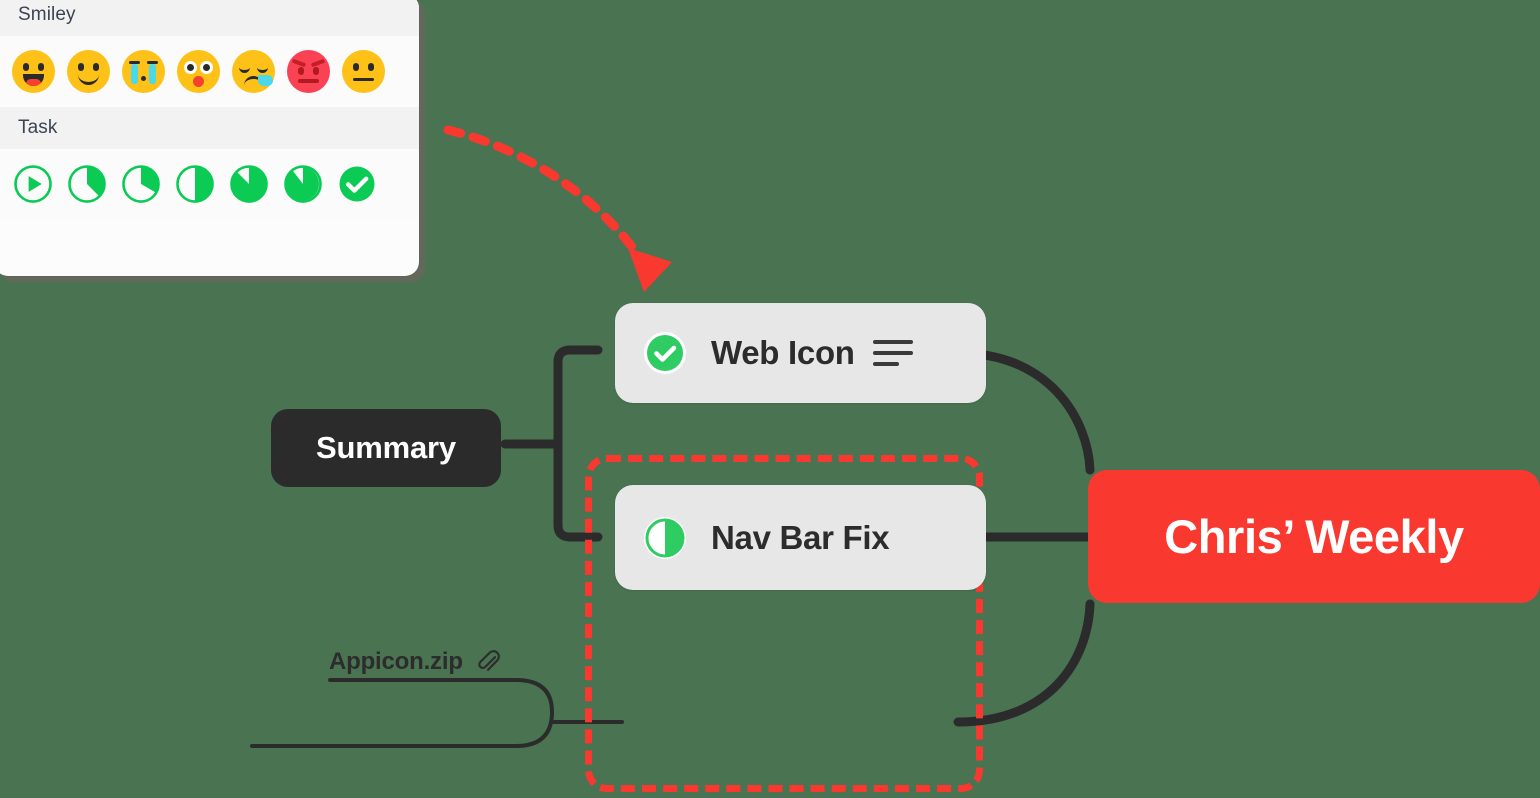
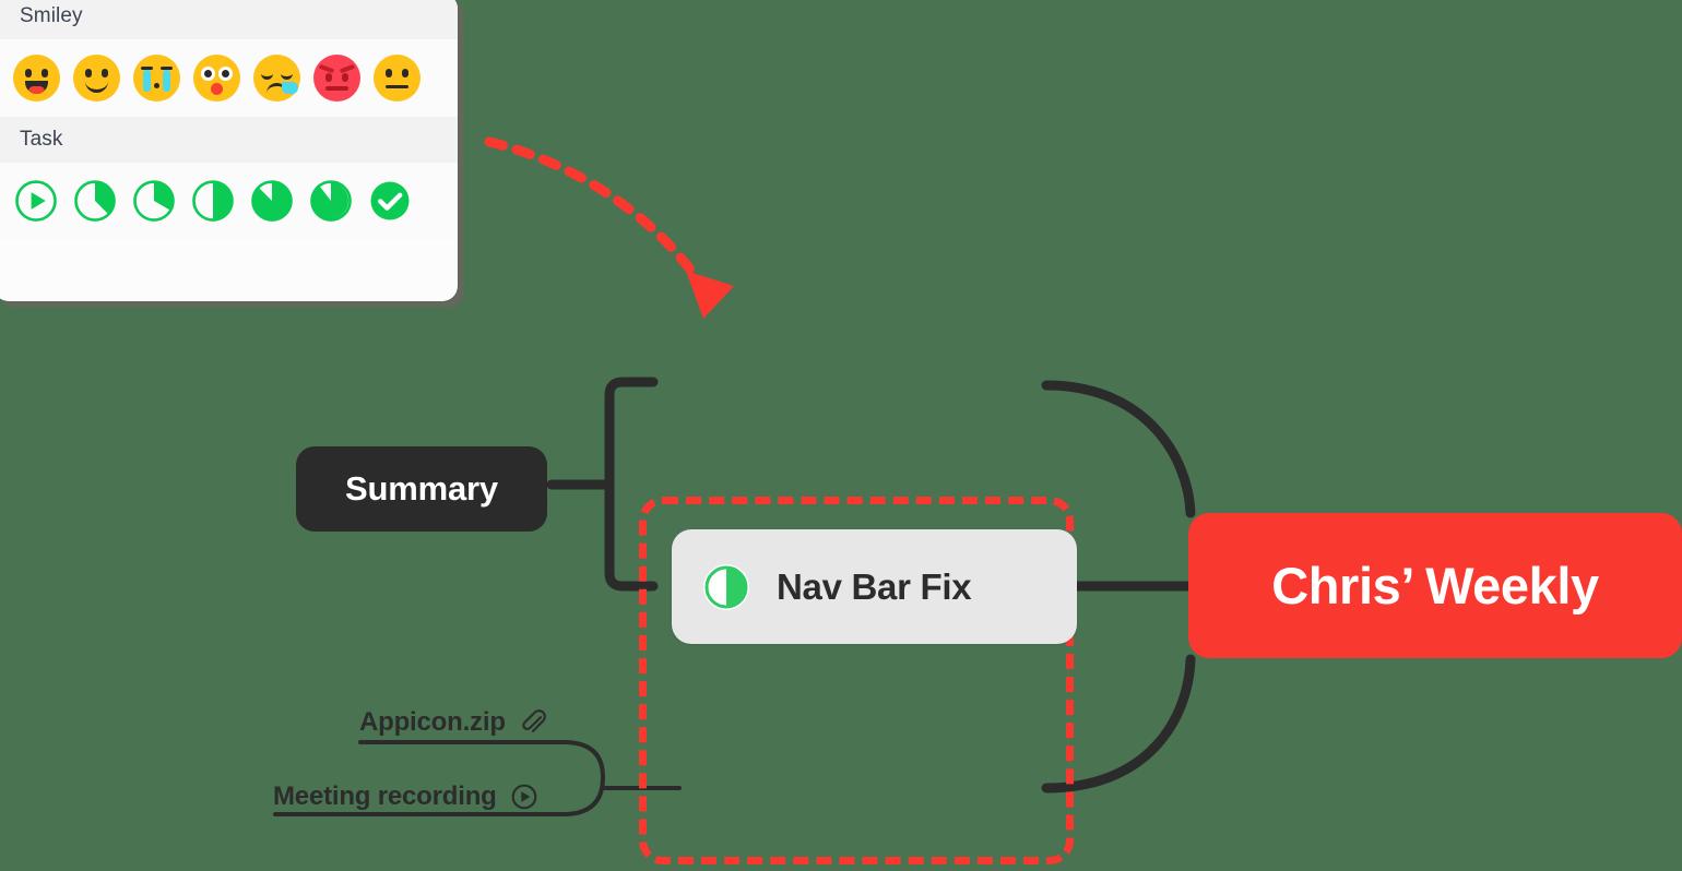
  Smiley
  Task
  Summary
- Web Icon
  Nav Bar Fix
  Chris’ Weekly
  Appicon.zip
+ Meeting recording
